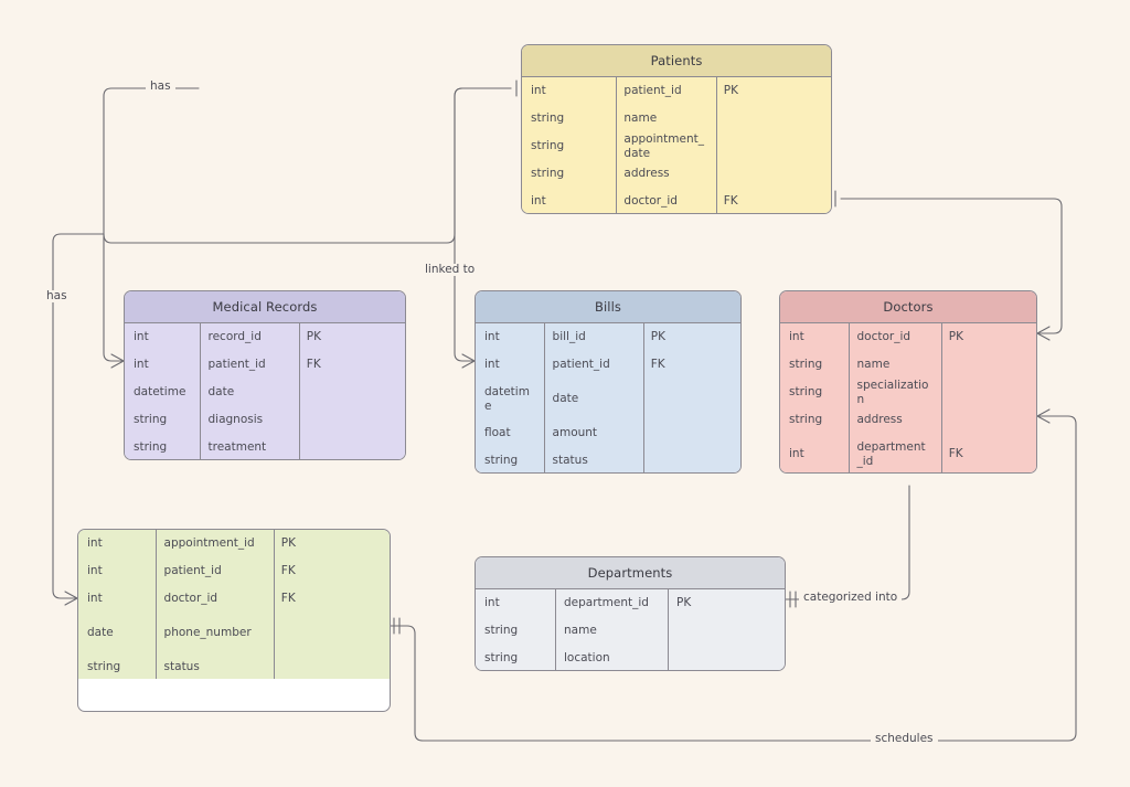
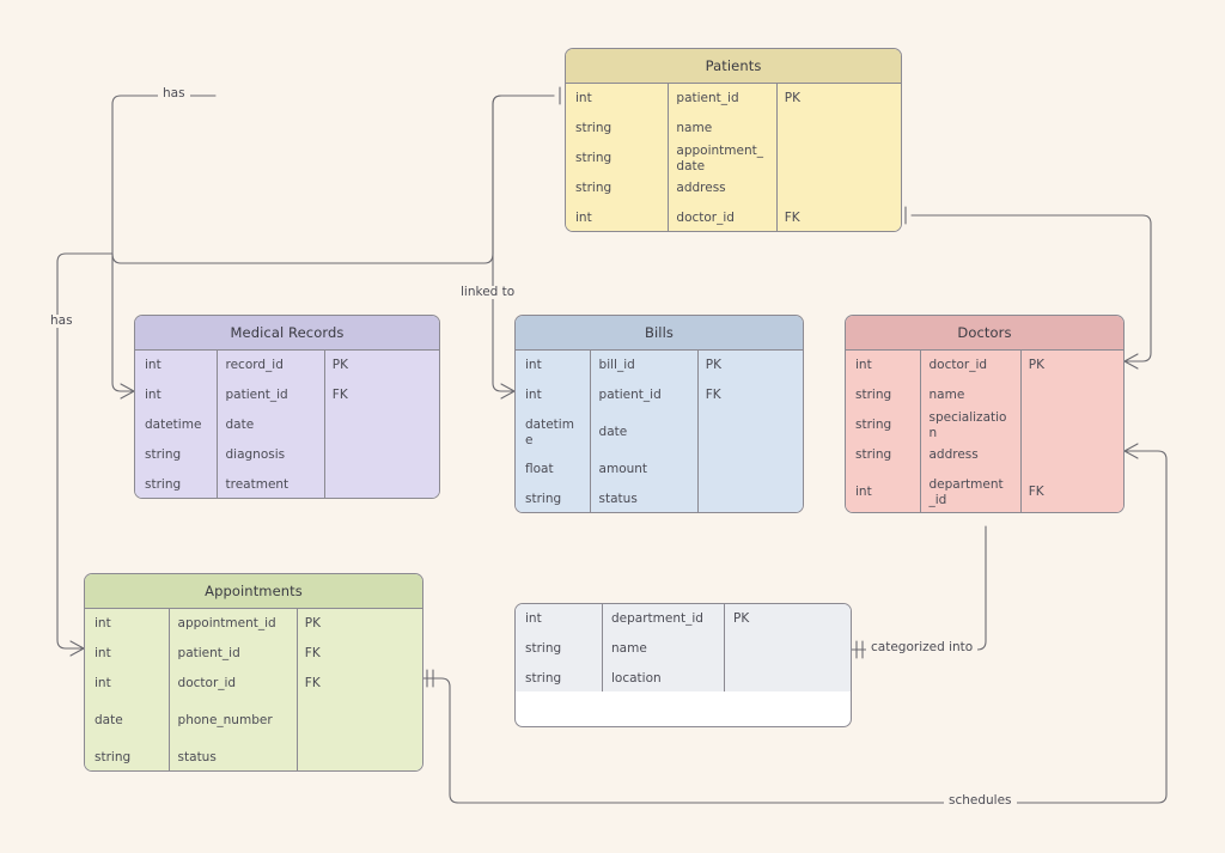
  has
  linked to
  has
  categorized into
  schedules
  Patients
  int
  patient_id
  PK
  string
  name
  string
  appointment_date
  string
  address
  int
  doctor_id
  FK
  Medical Records
  int
  record_id
  PK
  int
  patient_id
  FK
  datetime
  date
  string
  diagnosis
  string
  treatment
  Bills
  int
  bill_id
  PK
  int
  patient_id
  FK
  datetime
  date
  float
  amount
  string
  status
  Doctors
  int
  doctor_id
  PK
  string
  name
  string
  specialization
  string
  address
  int
  department_id
  FK
+ Appointments
  int
  appointment_id
  PK
  int
  patient_id
  FK
  int
  doctor_id
  FK
  date
  phone_number
  string
  status
- Departments
  int
  department_id
  PK
  string
  name
  string
  location
